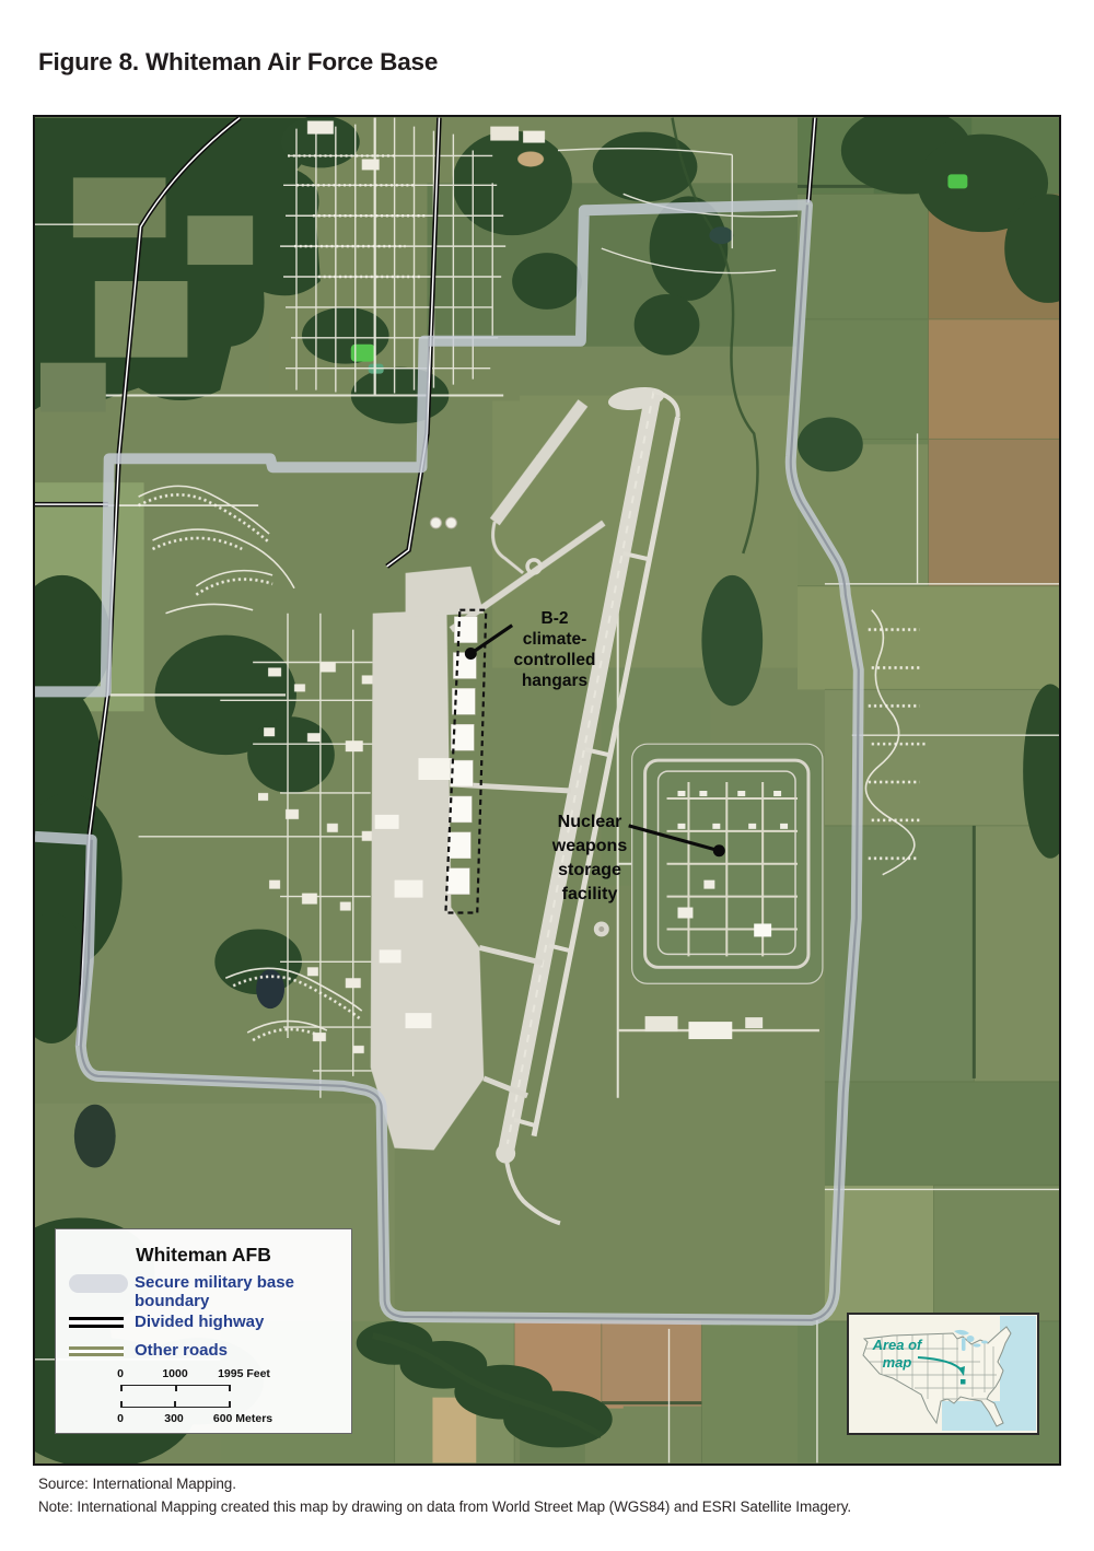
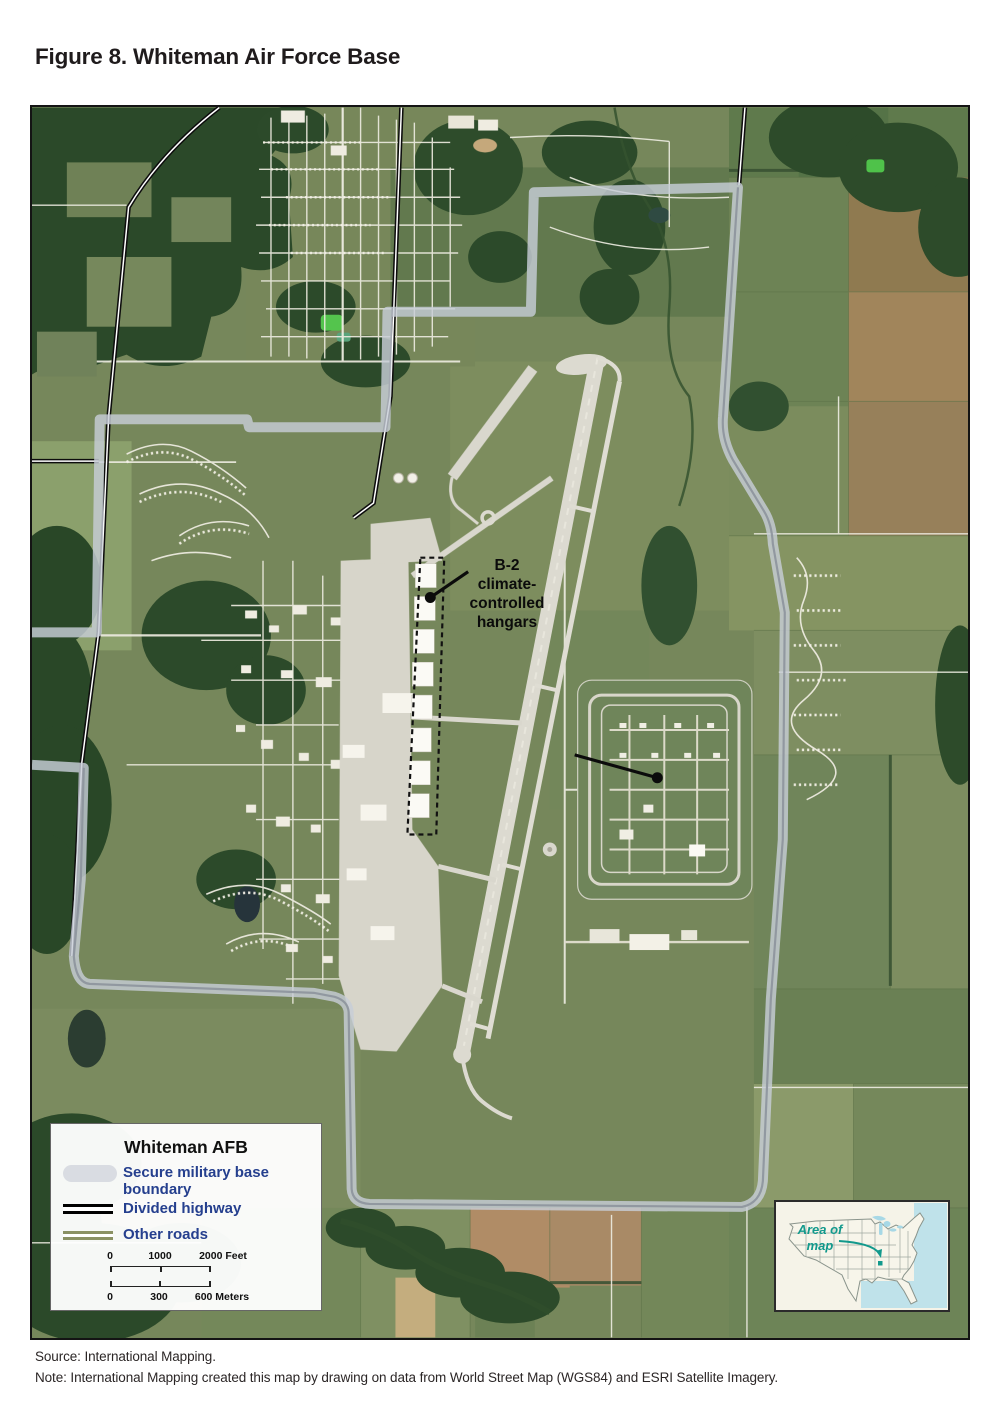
  Figure 8. Whiteman Air Force Base
  B-2
  climate-
  controlled
  hangars
- Nuclear
- weapons
- storage
- facility
  Whiteman AFB
  Secure military base boundary
  Divided highway
  Other roads
  0
  1000
- 1995 Feet
+ 2000 Feet
  0
  300
  600 Meters
  Area of
  map
  Source: International Mapping.
  Note: International Mapping created this map by drawing on data from World Street Map (WGS84) and ESRI Satellite Imagery.
